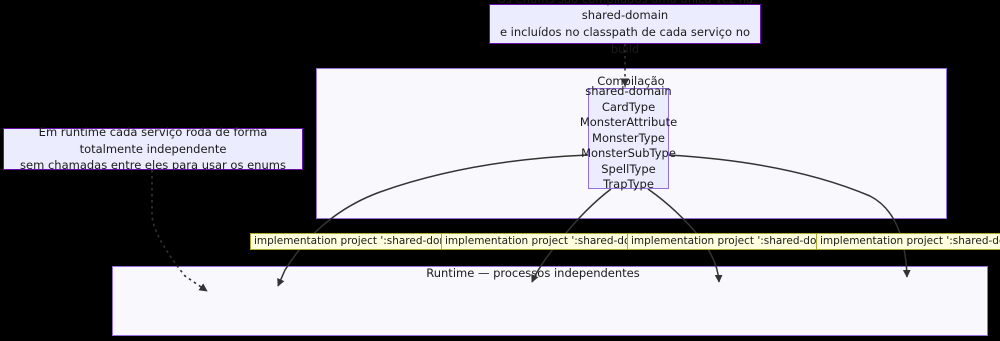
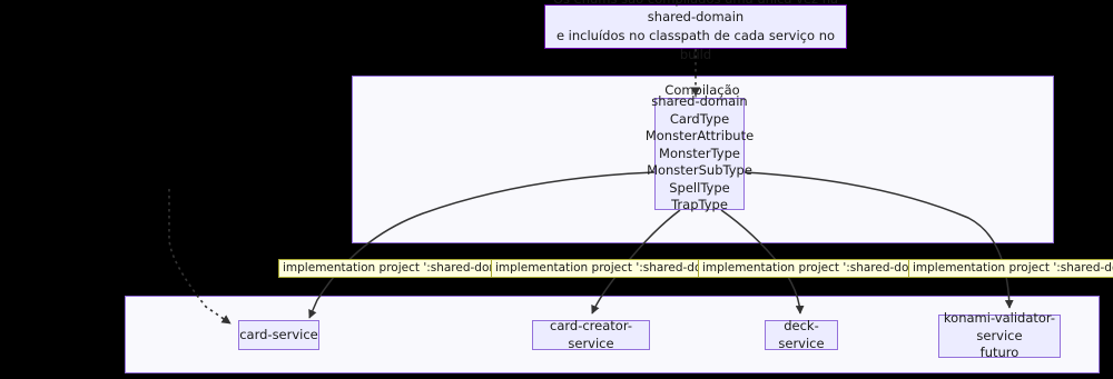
  Compilação
- Runtime — processos independentes
  e incluídos no classpath de cada serviço no build
- Em runtime cada serviço roda de forma totalmente independente
- sem chamadas entre eles para usar os enums
  shared-domain
  CardType
  MonsterAttribute
  MonsterType
  MonsterSubType
  SpellType
  TrapType
+ card-service
+ card-creator-service
+ deck-service
+ konami-validator-service
+ futuro
  implementation project ':shared-do
  implementation project ':shared-d
  implementation project ':shared-do
  implementation project ':shared-d
